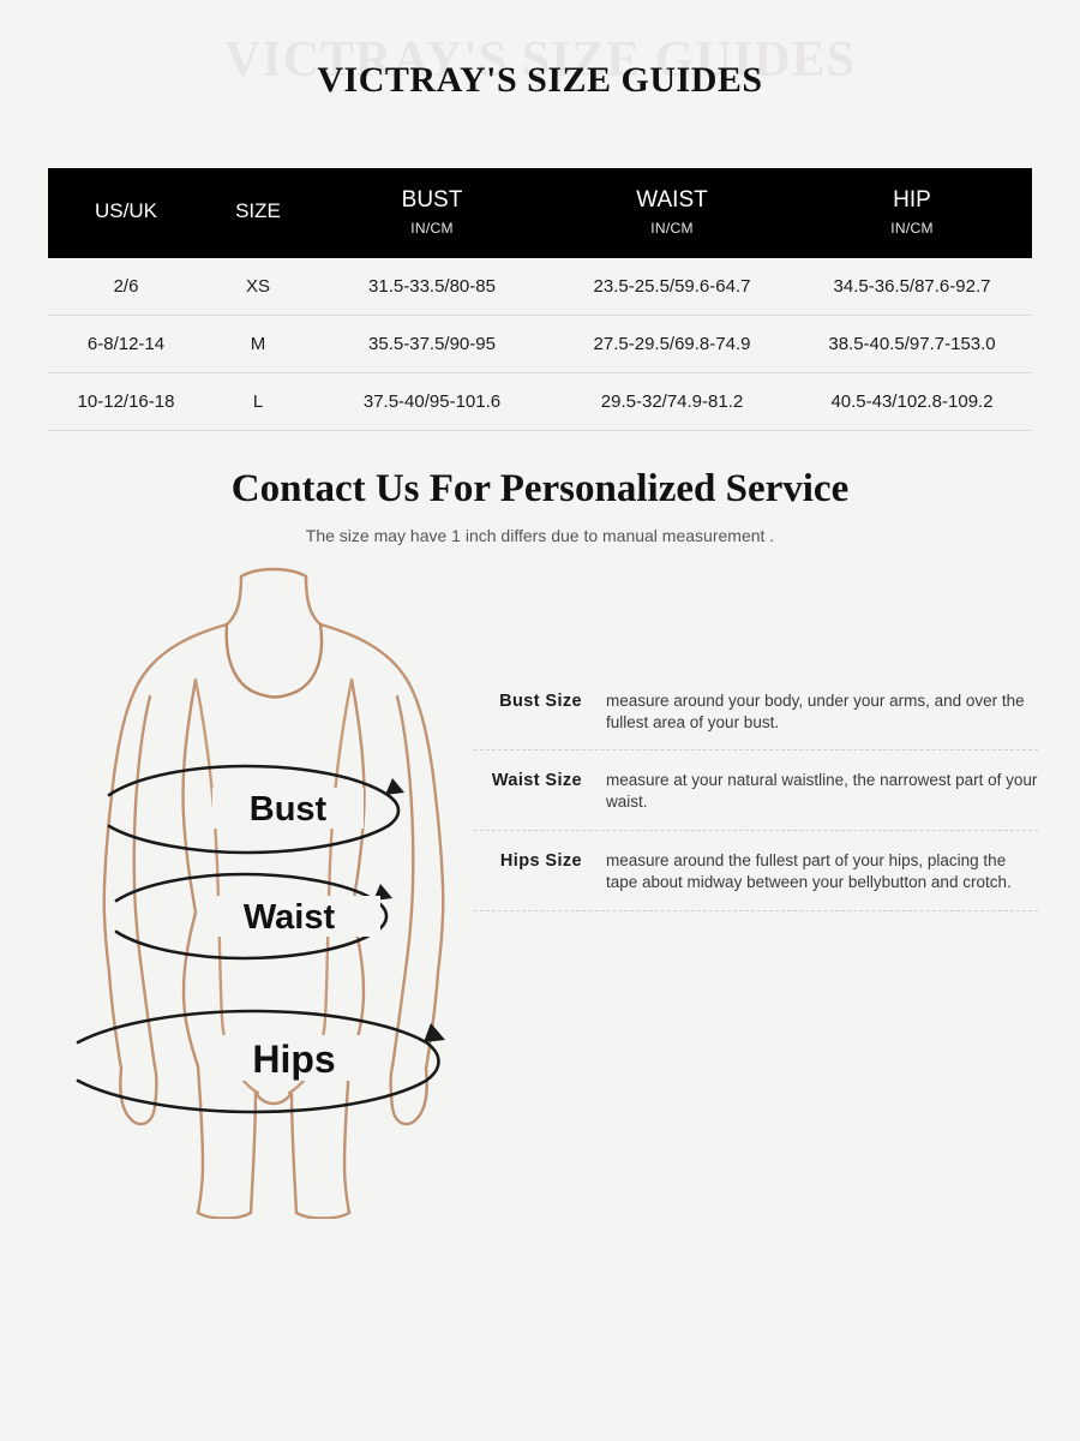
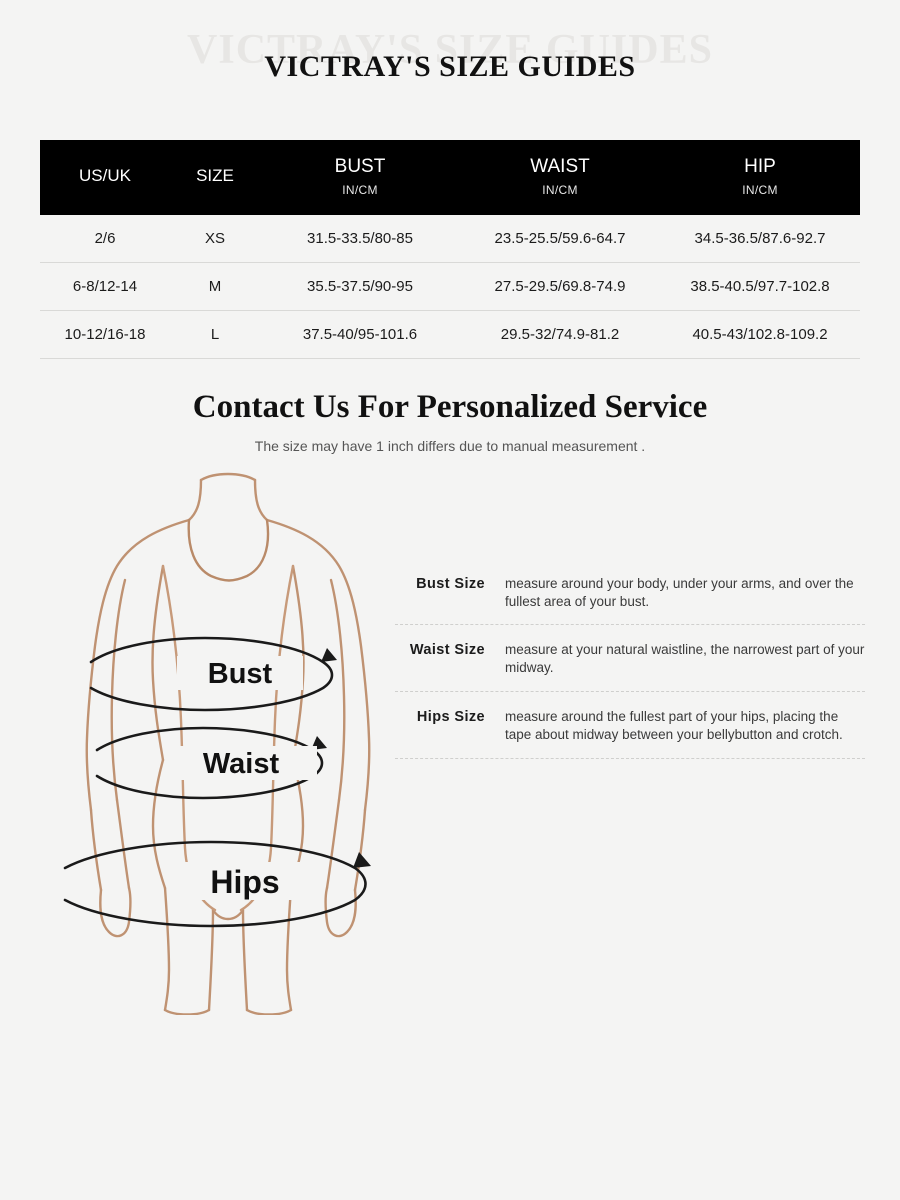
  VICTRAY'S SIZE GUIDES
  VICTRAY'S SIZE GUIDES
  US/UK	SIZE	BUST IN/CM	WAIST IN/CM	HIP IN/CM
  2/6	XS	31.5-33.5/80-85	23.5-25.5/59.6-64.7	34.5-36.5/87.6-92.7
- 6-8/12-14	M	35.5-37.5/90-95	27.5-29.5/69.8-74.9	38.5-40.5/97.7-153.0
+ 6-8/12-14	M	35.5-37.5/90-95	27.5-29.5/69.8-74.9	38.5-40.5/97.7-102.8
  10-12/16-18	L	37.5-40/95-101.6	29.5-32/74.9-81.2	40.5-43/102.8-109.2
  Contact Us For Personalized Service
  The size may have 1 inch differs due to manual measurement .
  Bust
  Waist
  Hips
  Bust Size
  measure around your body, under your arms, and over the fullest area of your bust.
  Waist Size
- measure at your natural waistline, the narrowest part of your waist.
+ measure at your natural waistline, the narrowest part of your midway.
  Hips Size
  measure around the fullest part of your hips, placing the tape about midway between your bellybutton and crotch.
